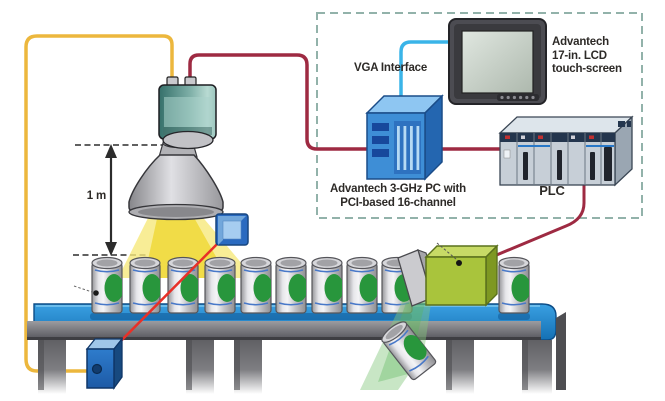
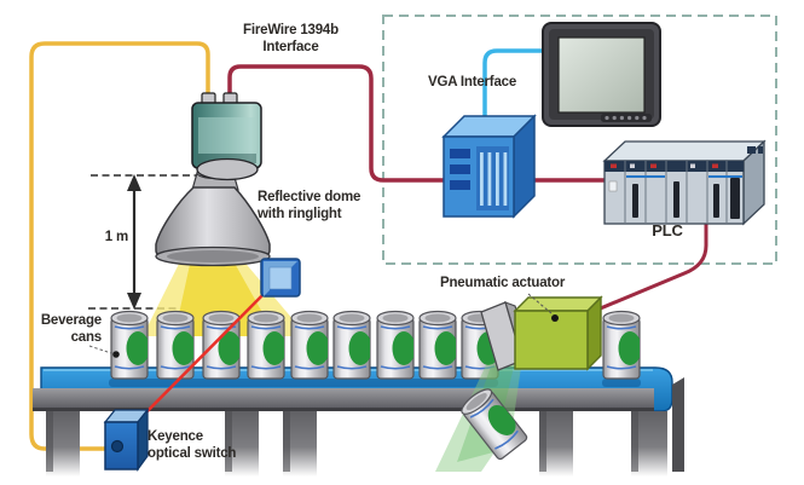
+ FireWire 1394b
+ Interface
+ Reflective dome
+ with ringlight
  1 m
  VGA Interface
- Advantech
- 17-in. LCD
- touch-screen
- Advantech 3-GHz PC with
- PCI-based 16-channel
  PLC
+ Pneumatic actuator
+ Beverage
+ cans
+ Keyence
+ optical switch
